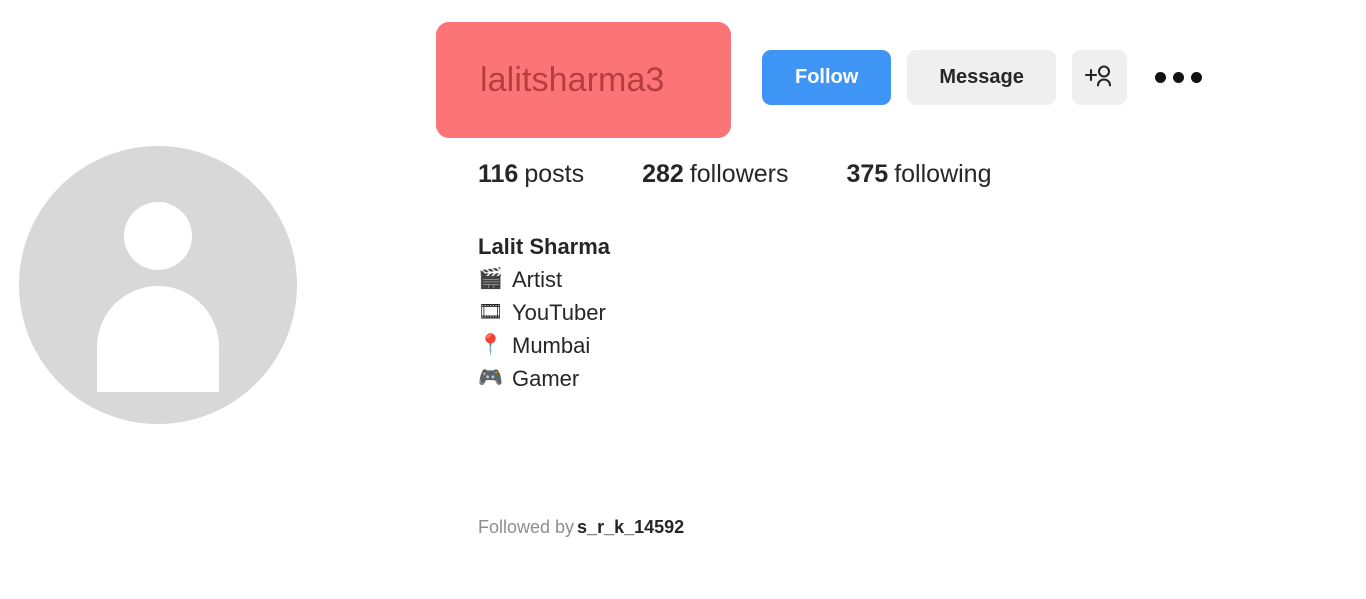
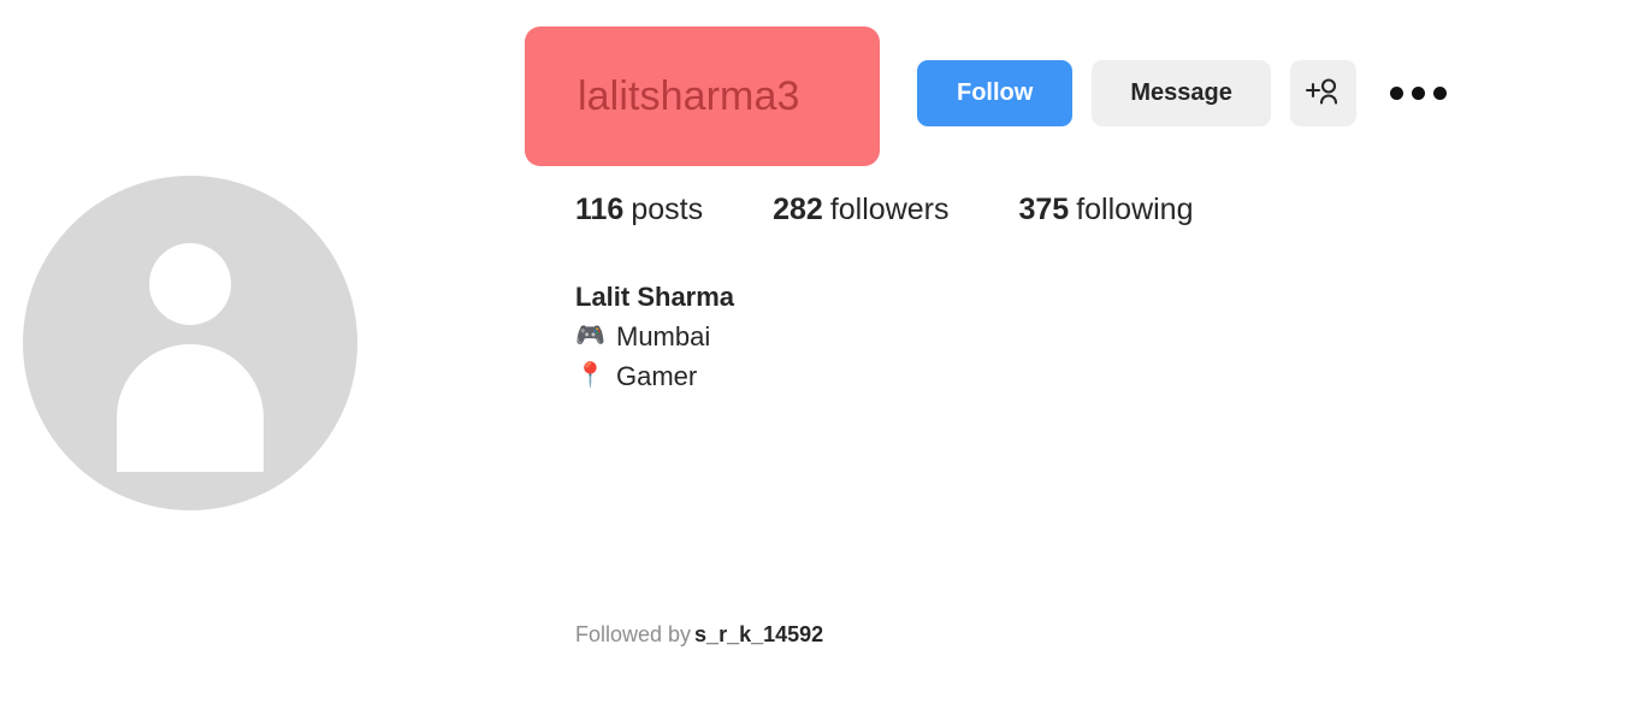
  lalitsharma3
  Follow
  Message
  116 posts
  282 followers
  375 following
  Lalit Sharma
- 🎬
- Artist
- 🎞
- YouTuber
- 📍
+ 🎮
  Mumbai
- 🎮
+ 📍
  Gamer
  Followed by s_r_k_14592
